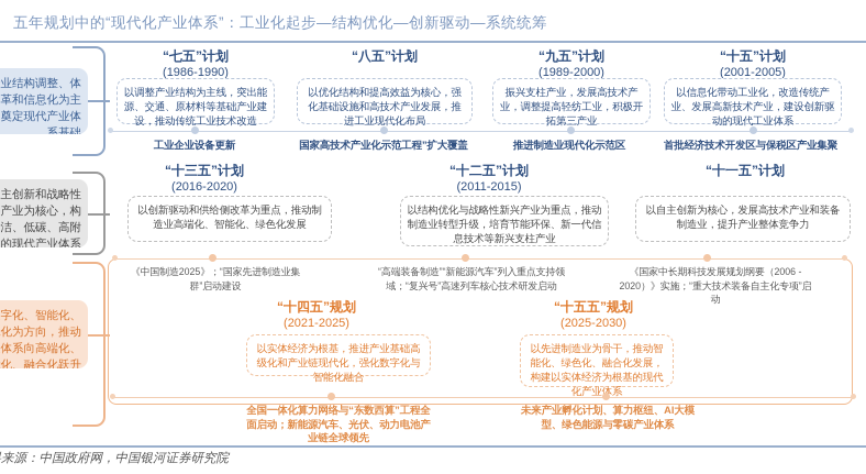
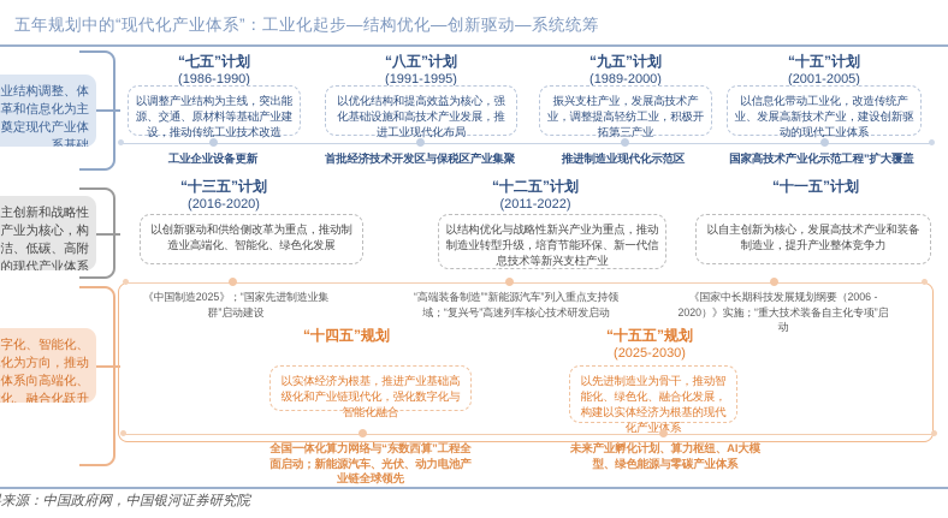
  五年规划中的“现代化产业体系”：工业化起步—结构优化—创新驱动—系统统筹
  业结构调整、体革和信息化为主奠定现代产业体系基础
  “七五”计划
  (1986-1990)
  以调整产业结构为主线，突出能源、交通、原材料等基础产业建设，推动传统工业技术改造
  “八五”计划
+ (1991-1995)
  以优化结构和提高效益为核心，强化基础设施和高技术产业发展，推进工业现代化布局
  “九五”计划
  (1989-2000)
  振兴支柱产业，发展高技术产业，调整提高轻纺工业，积极开拓第三产业
  “十五”计划
  (2001-2005)
  以信息化带动工业化，改造传统产业、发展高新技术产业，建设创新驱动的现代工业体系
  工业企业设备更新
- 国家高技术产业化示范工程”扩大覆盖
+ 首批经济技术开发区与保税区产业集聚
  推进制造业现代化示范区
- 首批经济技术开发区与保税区产业集聚
+ 国家高技术产业化示范工程”扩大覆盖
  主创新和战略性产业为核心，构洁、低碳、高附的现代产业体系
  “十三五”计划
  (2016-2020)
  以创新驱动和供给侧改革为重点，推动制造业高端化、智能化、绿色化发展
  “十二五”计划
- (2011-2015)
+ (2011-2022)
  以结构优化与战略性新兴产业为重点，推动制造业转型升级，培育节能环保、新一代信息技术等新兴支柱产业
  “十一五”计划
  以自主创新为核心，发展高技术产业和装备制造业，提升产业整体竞争力
  字化、智能化、化为方向，推动体系向高端化、化、融合化跃升
  《中国制造2025》；“国家先进制造业集群”启动建设
  “高端装备制造”“新能源汽车”列入重点支持领域；“复兴号”高速列车核心技术研发启动
  《国家中长期科技发展规划纲要（2006 - 2020）》实施；“重大技术装备自主化专项”启动
  “十四五”规划
- (2021-2025)
  以实体经济为根基，推进产业基础高级化和产业链现代化，强化数字化与智能化融合
  “十五五”规划
  (2025-2030)
  以先进制造业为骨干，推动智能化、绿色化、融合化发展，构建以实体经济为根基的现代化产业体系
  全国一体化算力网络与“东数西算”工程全面启动；新能源汽车、光伏、动力电池产业链全球领先
  未来产业孵化计划、算力枢纽、AI大模型、绿色能源与零碳产业体系
  来源：中国政府网，中国银河证券研究院
